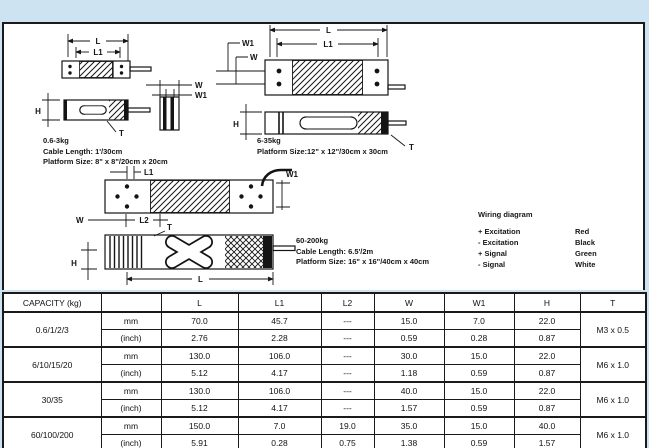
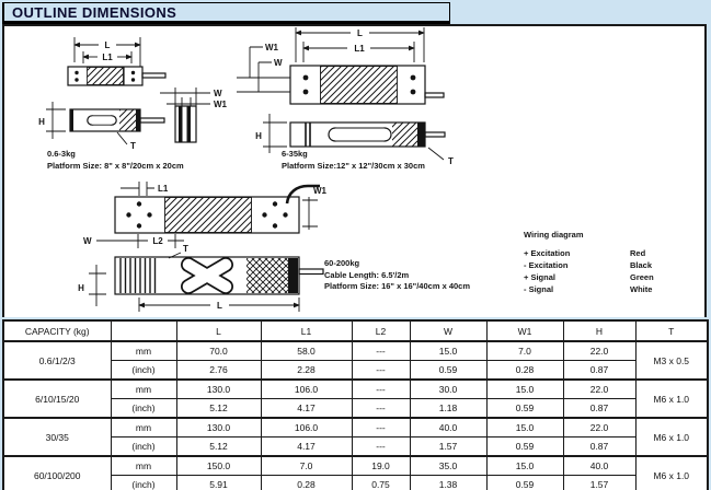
+ OUTLINE DIMENSIONS
  0.6-3kg
- Cable Length: 1'/30cm
  Platform Size: 8" x 8"/20cm x 20cm
  6-35kg
  Platform Size:12" x 12"/30cm x 30cm
  60-200kg
  Cable Length: 6.5'/2m
  Platform Size: 16" x 16"/40cm x 40cm
  Wiring diagram
  + Excitation
  Red
  - Excitation
  Black
  + Signal
  Green
  - Signal
  White
  L
  L1
  W
  W1
  H
  T
  L
  L1
  W1
  W
  H
  T
  L1
  W1
  W
  L2
  T
  H
  L
  CAPACITY (kg)		L	L1	L2	W	W1	H	T
- 0.6/1/2/3	mm	70.0	45.7	---	15.0	7.0	22.0	M3 x 0.5
+ 0.6/1/2/3	mm	70.0	58.0	---	15.0	7.0	22.0	M3 x 0.5
  (inch)	2.76	2.28	---	0.59	0.28	0.87
  6/10/15/20	mm	130.0	106.0	---	30.0	15.0	22.0	M6 x 1.0
  (inch)	5.12	4.17	---	1.18	0.59	0.87
  30/35	mm	130.0	106.0	---	40.0	15.0	22.0	M6 x 1.0
  (inch)	5.12	4.17	---	1.57	0.59	0.87
  60/100/200	mm	150.0	7.0	19.0	35.0	15.0	40.0	M6 x 1.0
  (inch)	5.91	0.28	0.75	1.38	0.59	1.57
